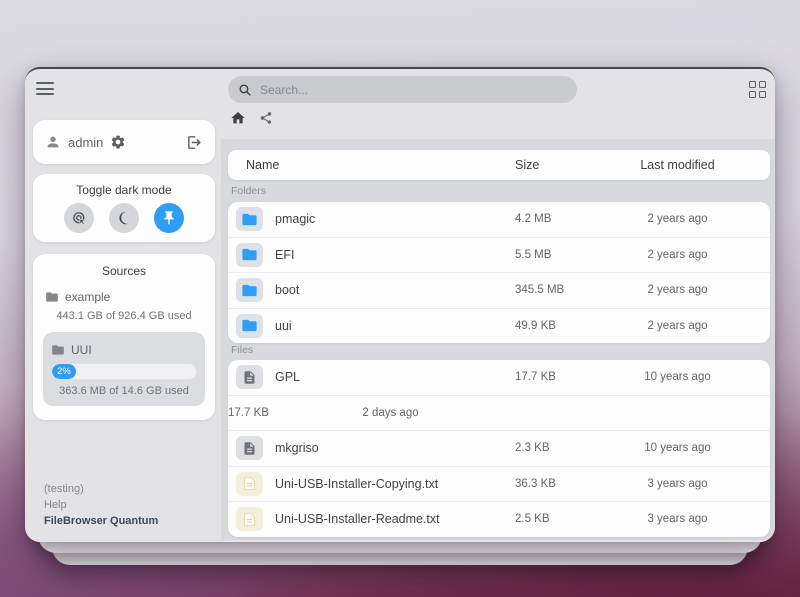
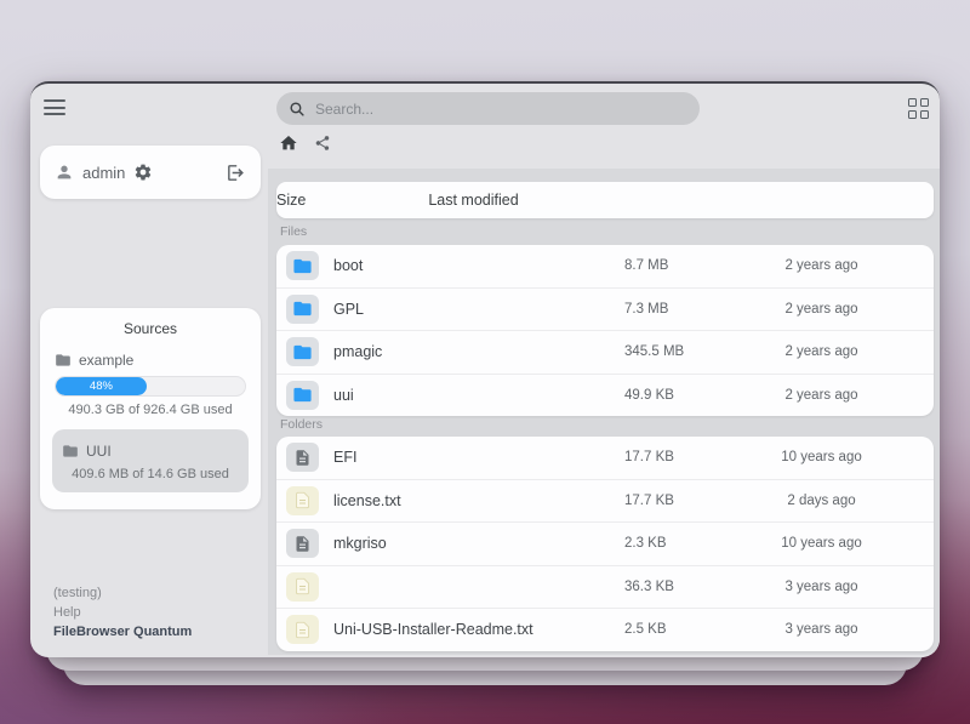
  Search...
  admin
- Toggle dark mode
  Sources
  example
+ 48%
- 443.1 GB of 926.4 GB used
+ 490.3 GB of 926.4 GB used
  UUI
- 2%
- 363.6 MB of 14.6 GB used
+ 409.6 MB of 14.6 GB used
  (testing)
  Help
  FileBrowser Quantum
- Name
  Size
  Last modified
- Folders
+ Files
- pmagic
+ boot
- 4.2 MB
+ 8.7 MB
  2 years ago
- EFI
+ GPL
- 5.5 MB
+ 7.3 MB
  2 years ago
- boot
+ pmagic
  345.5 MB
  2 years ago
  uui
  49.9 KB
  2 years ago
- Files
+ Folders
- GPL
+ EFI
  17.7 KB
  10 years ago
+ license.txt
  17.7 KB
  2 days ago
  mkgriso
  2.3 KB
  10 years ago
- Uni-USB-Installer-Copying.txt
  36.3 KB
  3 years ago
  Uni-USB-Installer-Readme.txt
  2.5 KB
  3 years ago
